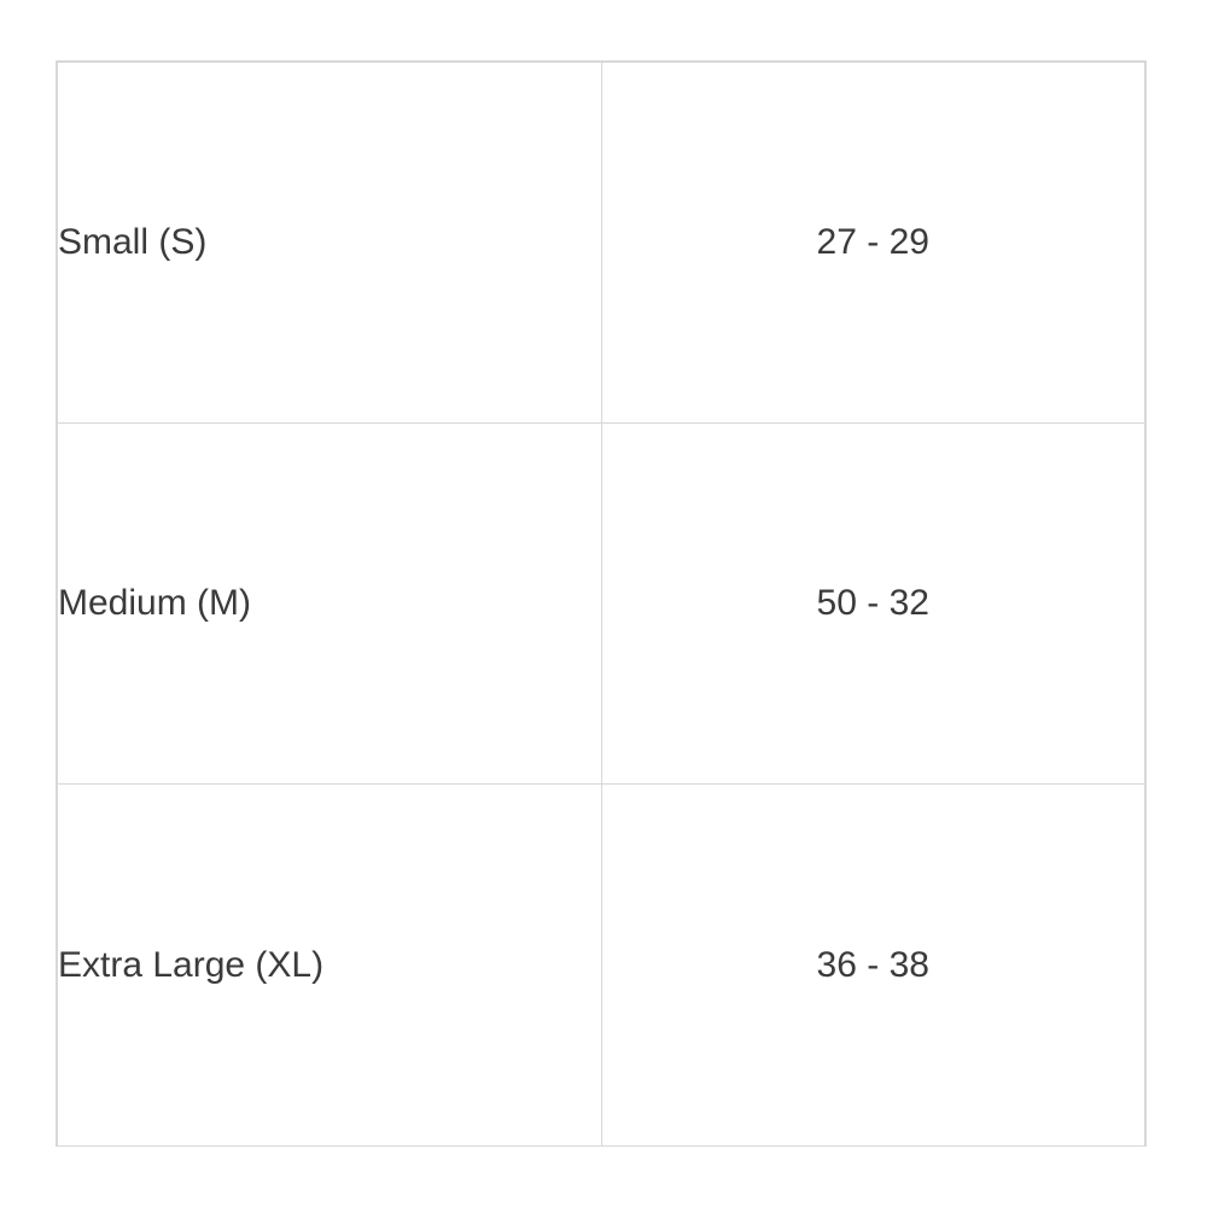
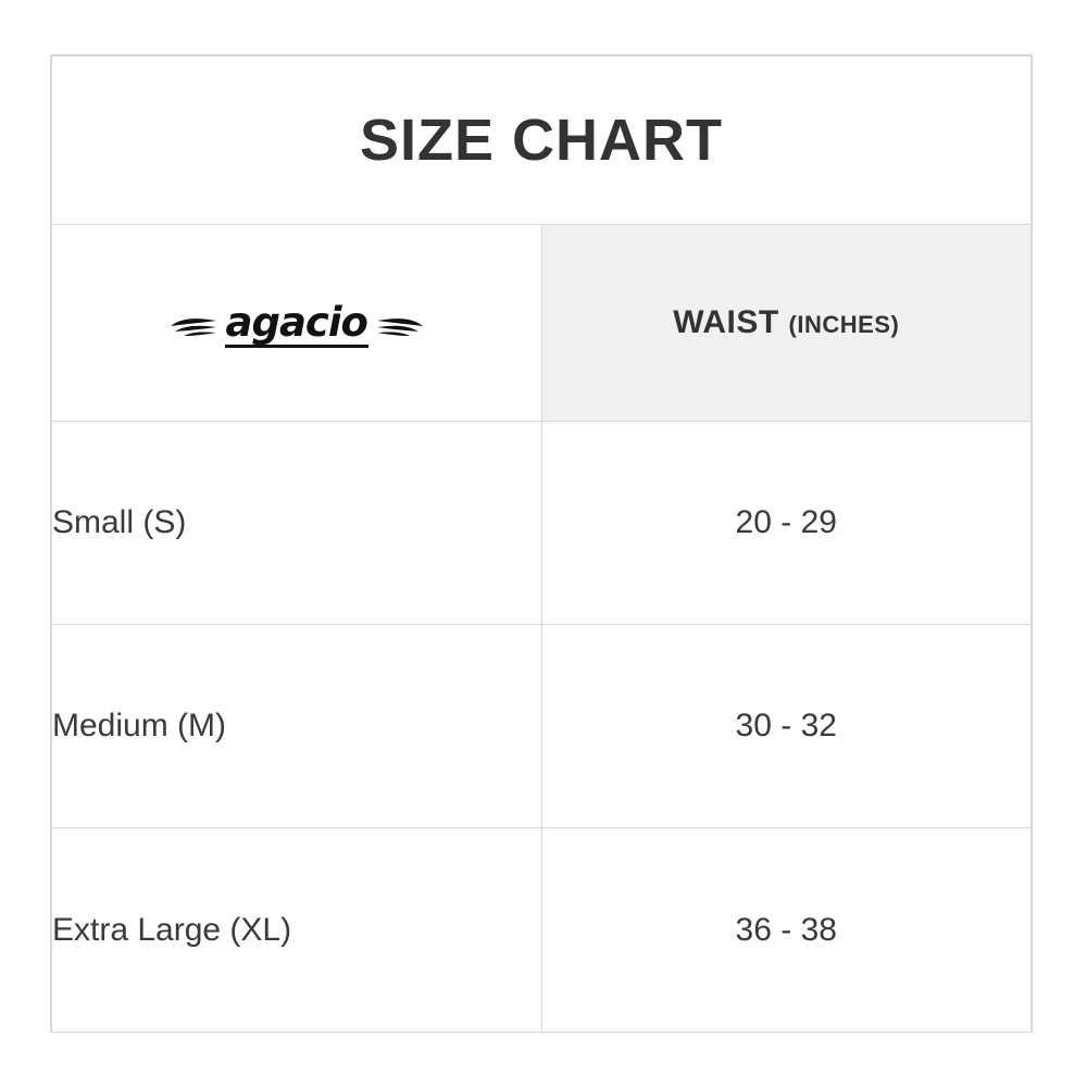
+ SIZE CHART
+ agacio	WAIST (INCHES)
- Small (S)	27 - 29
+ Small (S)	20 - 29
- Medium (M)	50 - 32
+ Medium (M)	30 - 32
  Extra Large (XL)	36 - 38
